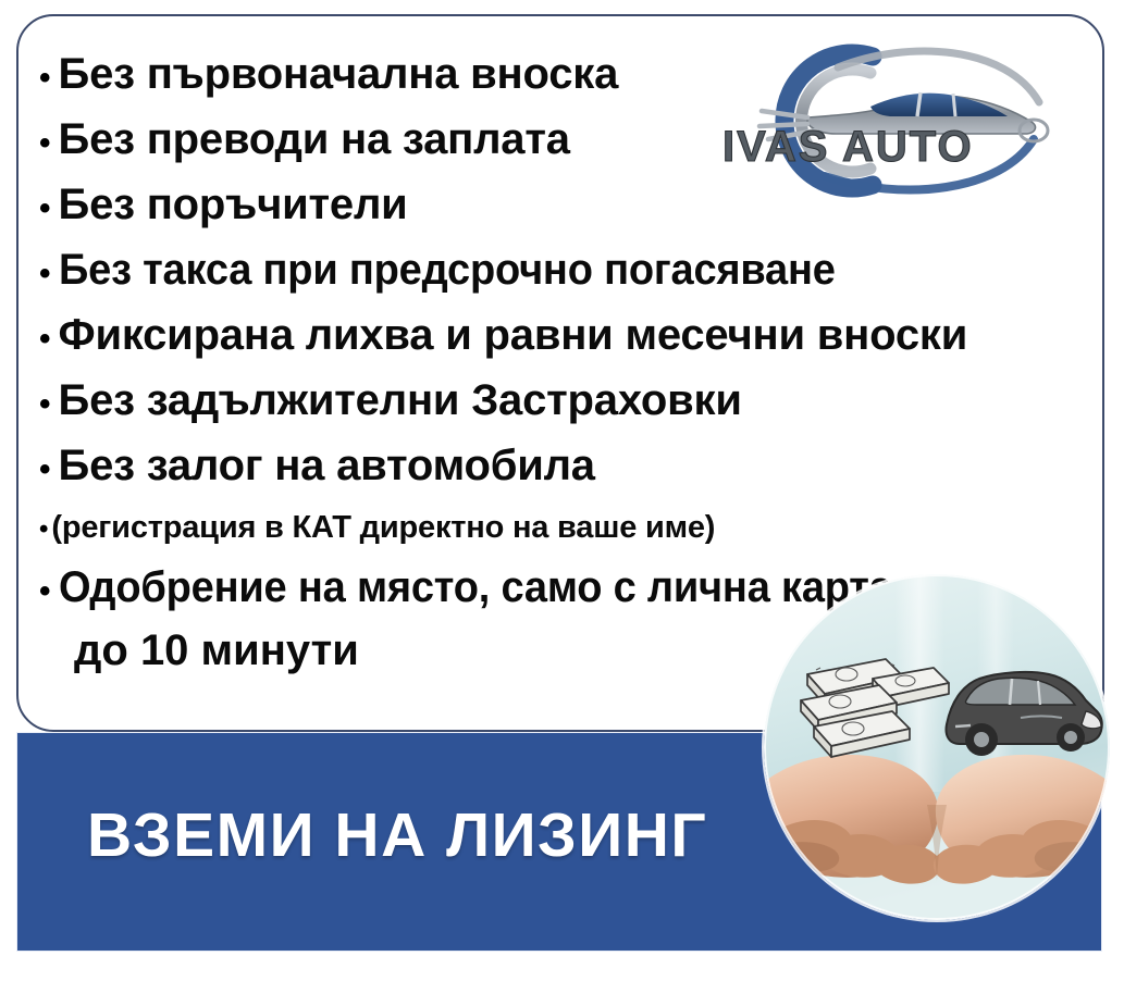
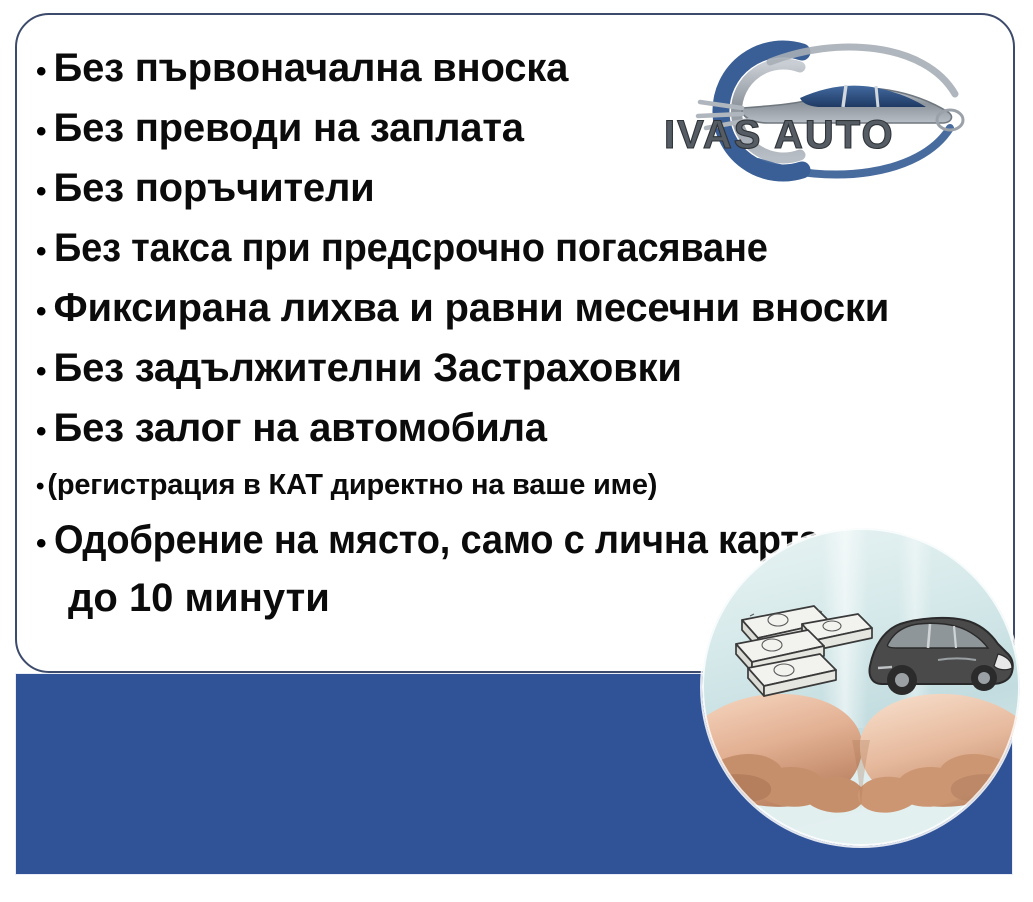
  •
  Без първоначална вноска
  •
  Без преводи на заплата
  •
  Без поръчители
  •
  Без такса при предсрочно погасяване
  •
  Фиксирана лихва и равни месечни вноски
  •
  Без задължителни Застраховки
  •
  Без залог на автомобила
  •
  (регистрация в КАТ директно на ваше име)
  •
  Одобрение на място, само с лична карт
  до 10 минути
  IVAS AUTO
- ВЗЕМИ НА ЛИЗИНГ
